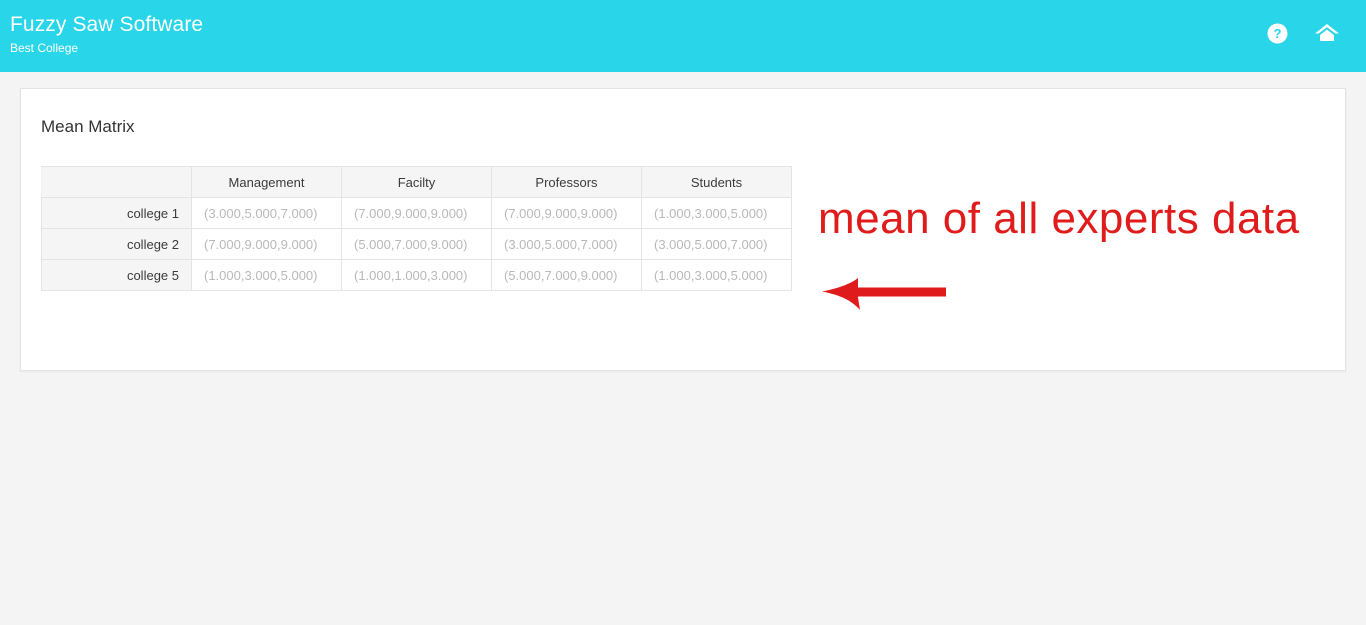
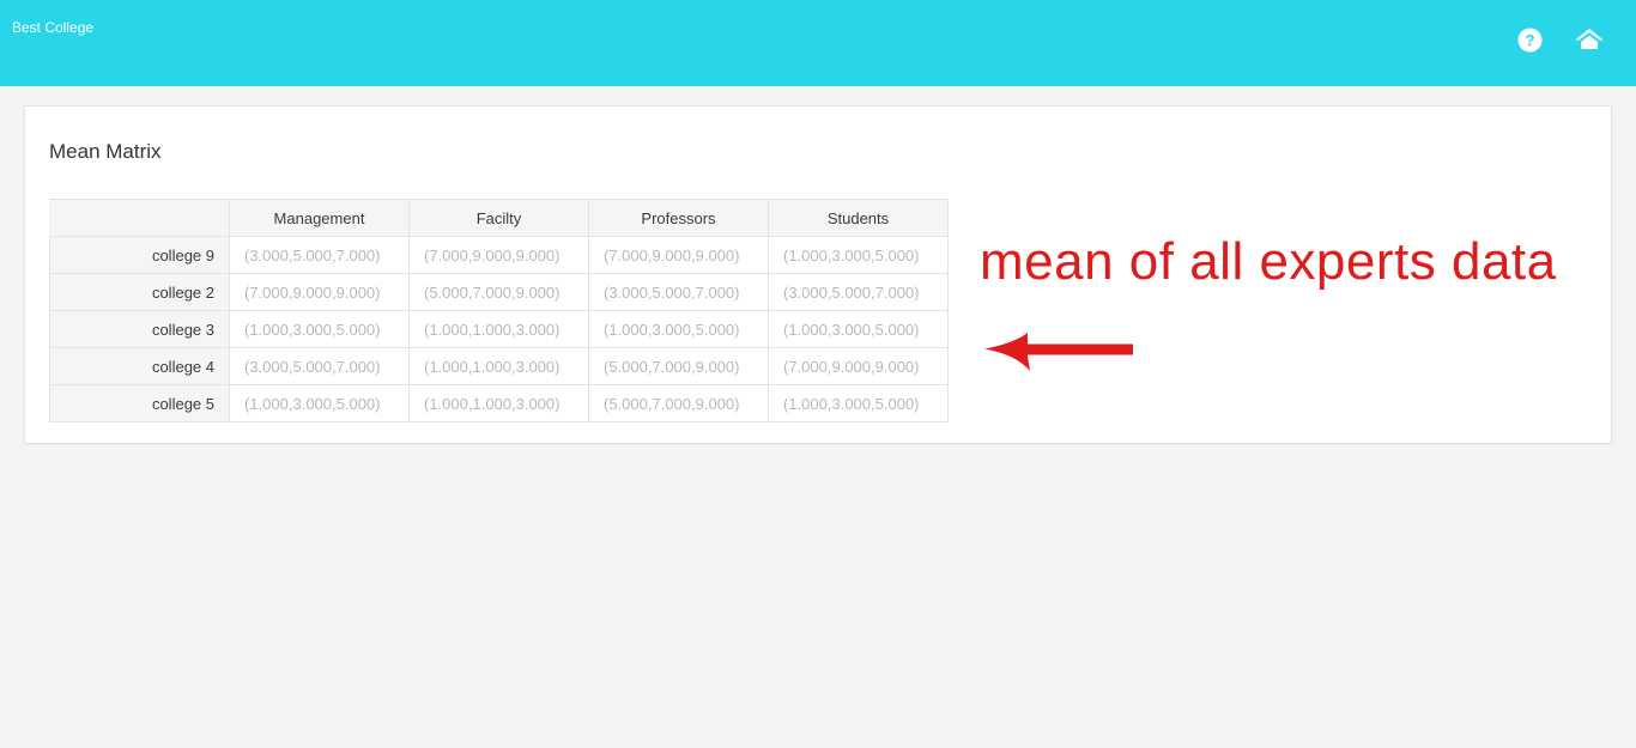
- Fuzzy Saw Software
  Best College
  ?
  Mean Matrix
  	Management	Facilty	Professors	Students
- college 1	(3.000,5.000,7.000)	(7.000,9.000,9.000)	(7.000,9.000,9.000)	(1.000,3.000,5.000)
+ college 9	(3.000,5.000,7.000)	(7.000,9.000,9.000)	(7.000,9.000,9.000)	(1.000,3.000,5.000)
  college 2	(7.000,9.000,9.000)	(5.000,7.000,9.000)	(3.000,5.000,7.000)	(3.000,5.000,7.000)
+ college 3	(1.000,3.000,5.000)	(1.000,1.000,3.000)	(1.000,3.000,5.000)	(1.000,3.000,5.000)
+ college 4	(3.000,5.000,7.000)	(1.000,1.000,3.000)	(5.000,7.000,9.000)	(7.000,9.000,9.000)
  college 5	(1.000,3.000,5.000)	(1.000,1.000,3.000)	(5.000,7.000,9.000)	(1.000,3.000,5.000)
  mean of all experts data
